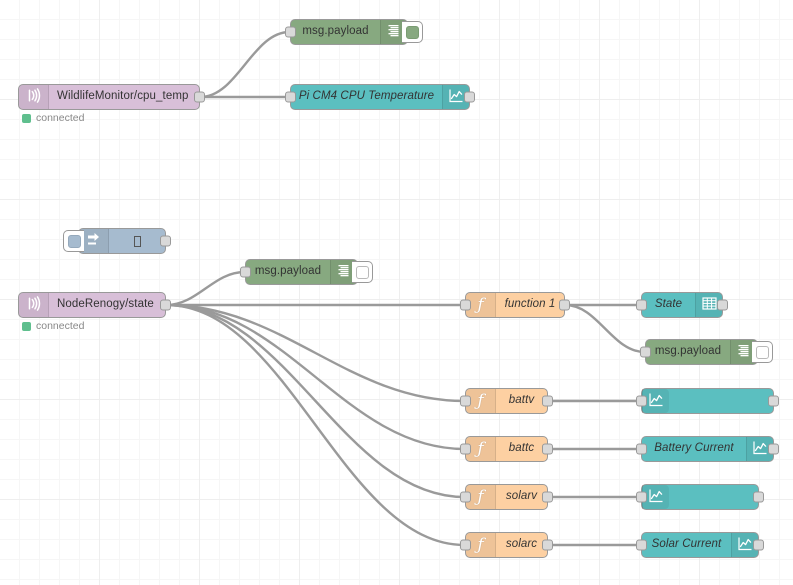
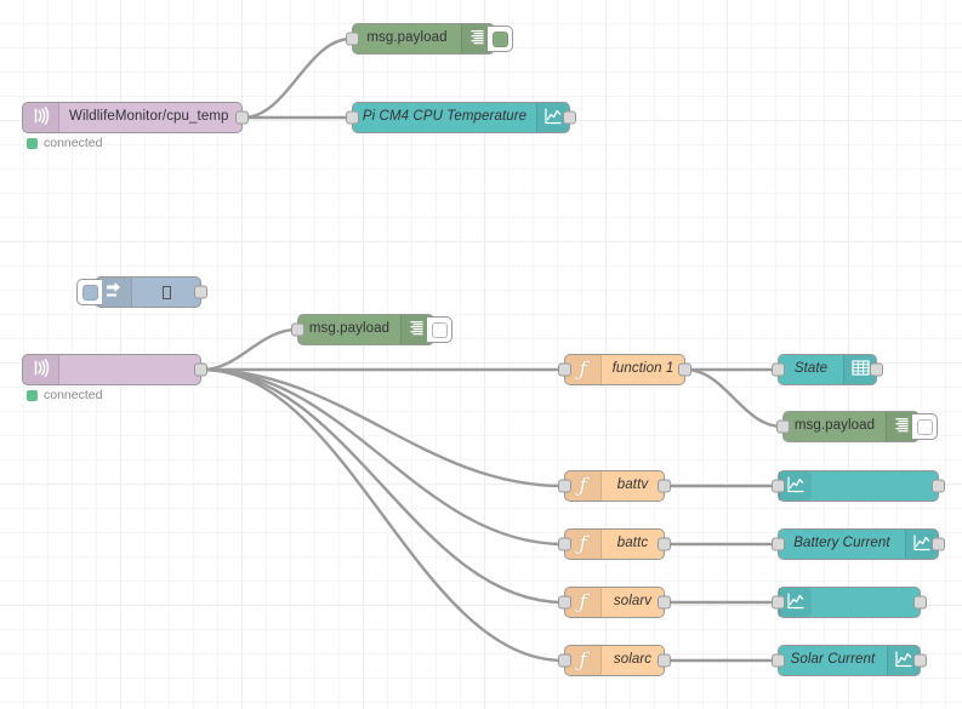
  WildlifeMonitor/cpu_temp
  connected
  msg.payload
  Pi CM4 CPU Temperature
- NodeRenogy/state
  connected
  msg.payload
  ƒ
  function 1
  State
  msg.payload
  ƒ
  battv
  ƒ
  battc
  ƒ
  solarv
  ƒ
  solarc
  Battery Current
  Solar Current
